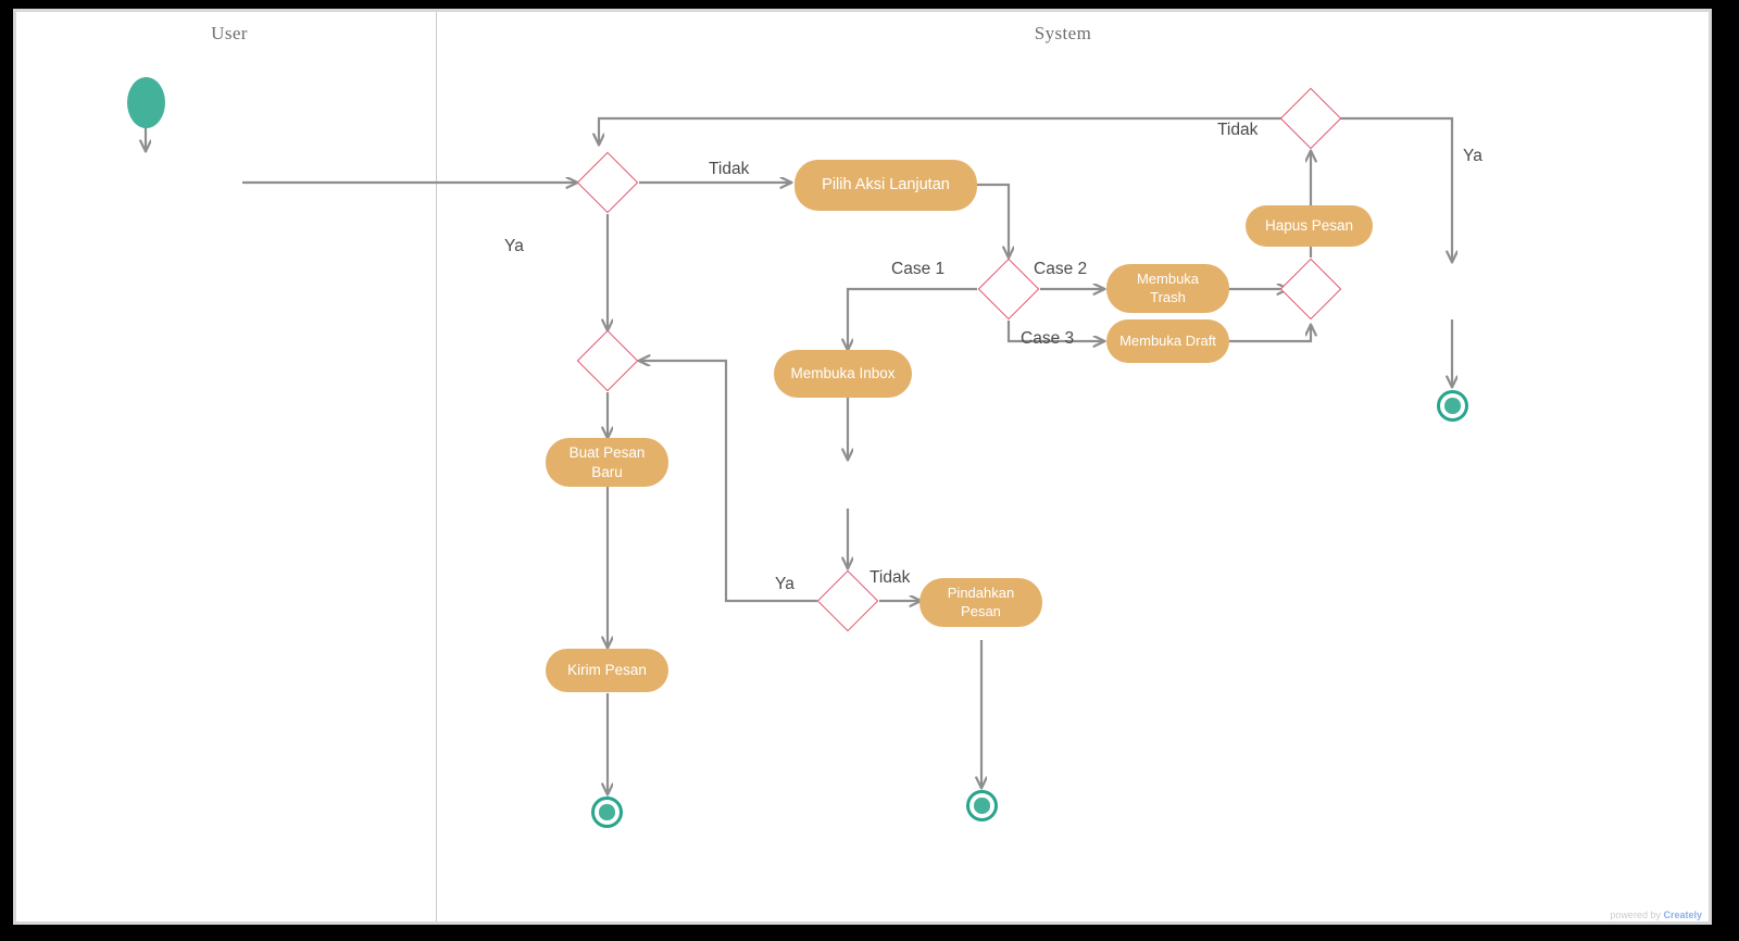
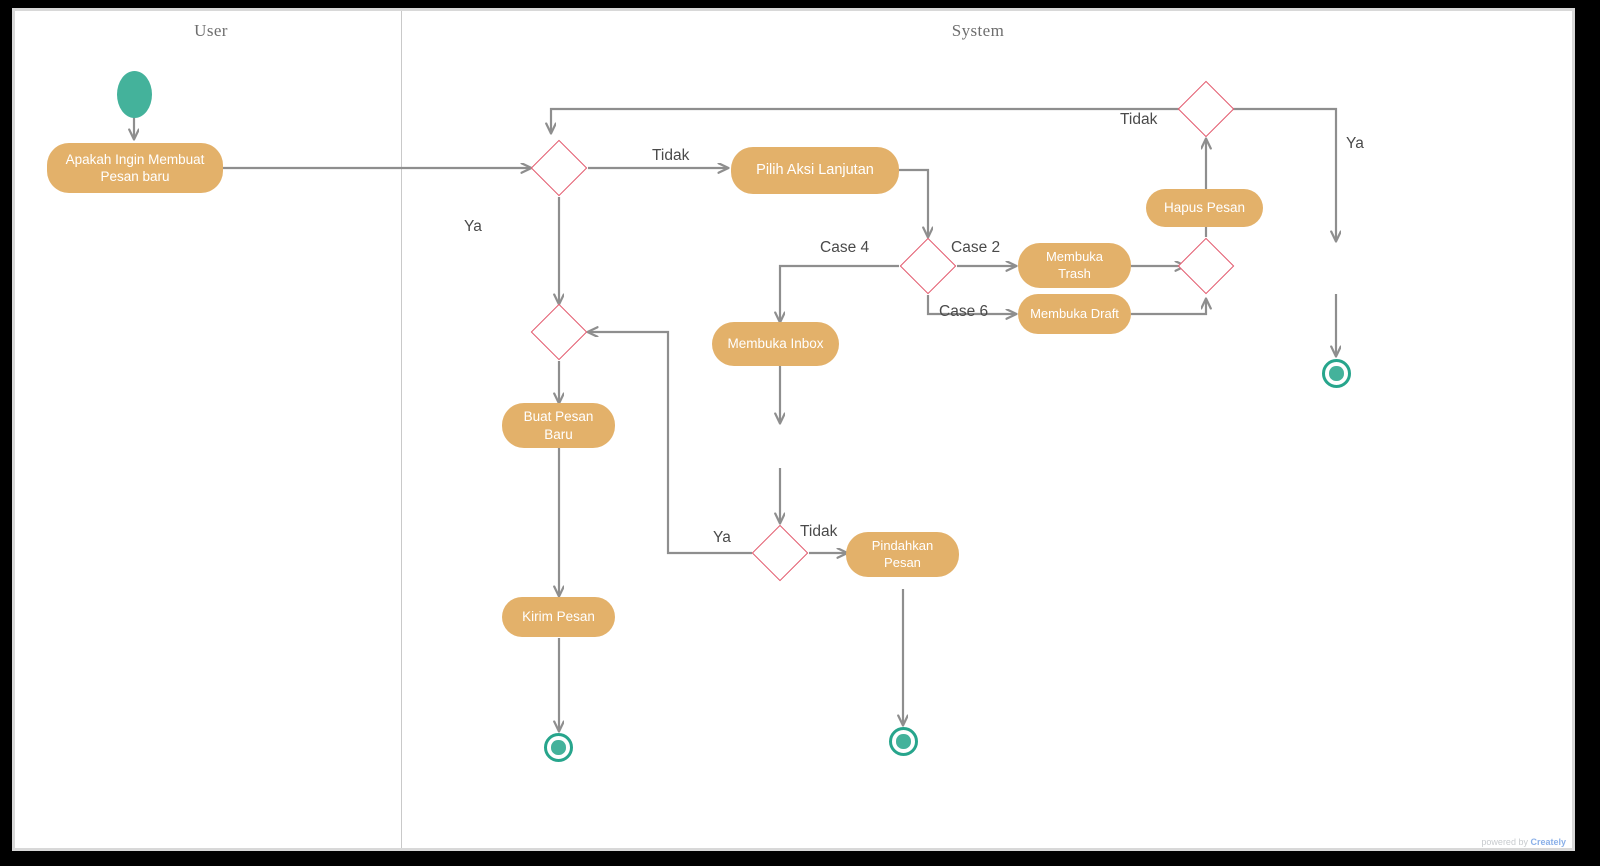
  User
  System
+ Apakah Ingin Membuat
+ Pesan baru
  Tidak
  Ya
  Pilih Aksi Lanjutan
- Case 1
+ Case 4
  Case 2
- Case 3
+ Case 6
  Membuka Inbox
  Membuka
  Trash
  Membuka Draft
  Hapus Pesan
  Tidak
  Ya
  Buat Pesan
  Baru
  Kirim Pesan
  Ya
  Tidak
  Pindahkan
  Pesan
  powered by Creately
